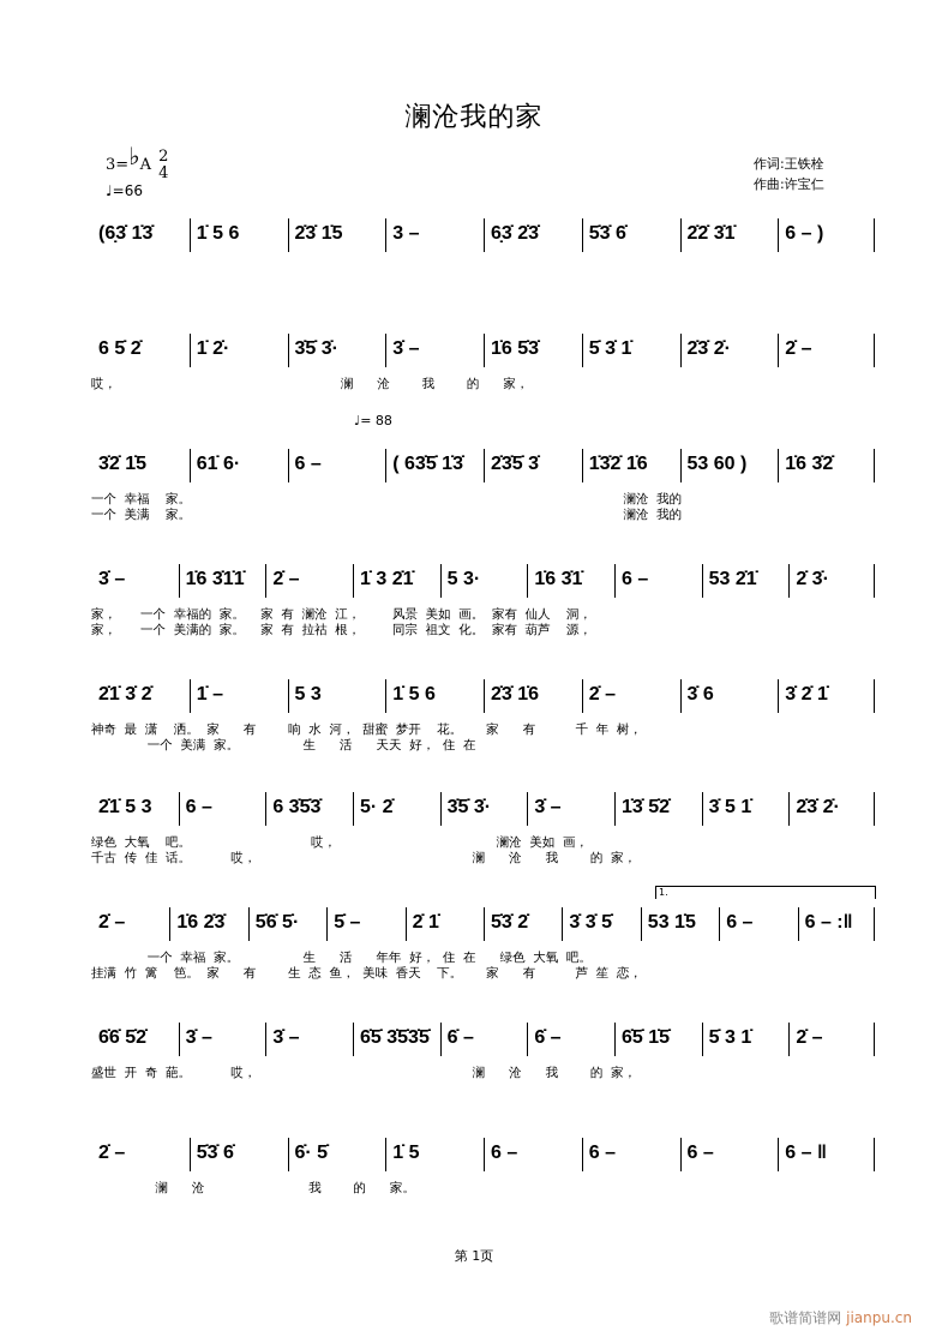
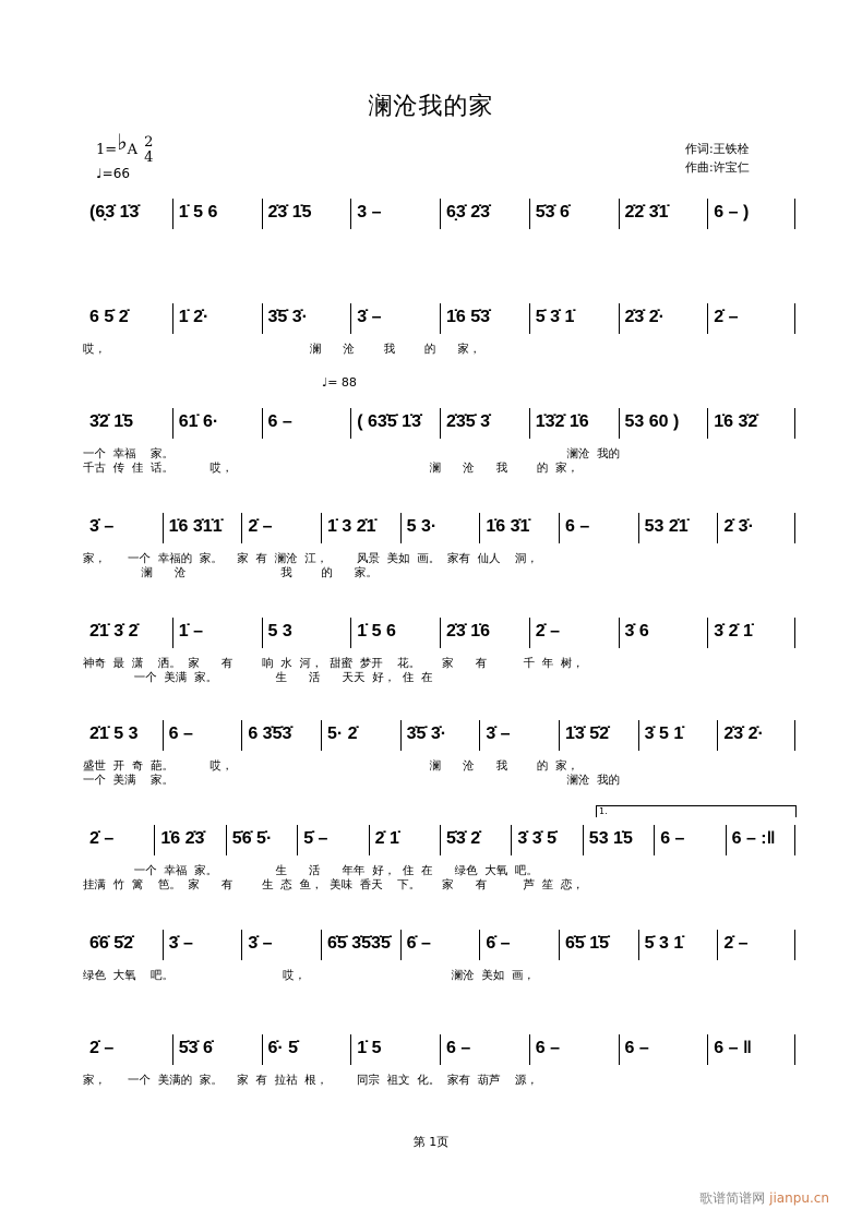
  澜沧我的家
- 3=♭A 2
+ 1=♭A 2
  4
  ♩=66
  作词:王铁栓
  作曲:许宝仁
  ♩= 88
  1.
  (6̣3̇ 1̇3̇
  1̇ 5 6
  2̇3̇ 1̇5
  3 –
  6̣3̇ 2̇3̇
  5̇3̇ 6̇
  2̇2̇ 3̇1̇
  6 – )
  6 5̇ 2̇
  1̇ 2̇·
  3̇5̇ 3̇·
  3̇ –
  1̇6 5̇3̇
  5̇ 3̇ 1̇
  2̇3̇ 2̇·
  2̇ –
  哎， 澜 沧 我 的 家，
  3̇2̇ 1̇5
  61̇ 6·
  6 –
  ( 63̇5̇ 1̇3̇
  2̇3̇5̇ 3̇
  1̇3̇2̇ 1̇6
  53 60 )
  1̇6 3̇2̇
  一个 幸福 家。 澜沧 我的
- 一个 美满 家。 澜沧 我的
+ 千古 传 佳 话。 哎， 澜 沧 我 的 家，
  3̇ –
  1̇6 3̇1̇1̇
  2̇ –
  1̇ 3 2̇1̇
  5 3·
  1̇6 3̇1̇
  6 –
  53 2̇1̇
  2̇ 3̇·
  家， 一个 幸福的 家。 家 有 澜沧 江， 风景 美如 画。 家有 仙人 洞，
- 家， 一个 美满的 家。 家 有 拉祜 根， 同宗 祖文 化。 家有 葫芦 源，
+ 澜 沧 我 的 家。
  2̇1̇ 3̇ 2̇
  1̇ –
  5 3
  1̇ 5 6
  2̇3̇ 1̇6
  2̇ –
  3̇ 6
  3̇ 2̇ 1̇
  神奇 最 潇 洒。 家 有 响 水 河， 甜蜜 梦开 花。 家 有 千 年 树，
  一个 美满 家。 生 活 天天 好， 住 在
  2̇1̇ 5 3
  6 –
  6 3̇5̇3̇
  5· 2̇
  3̇5̇ 3̇·
  3̇ –
  1̇3̇ 5̇2̇
  3̇ 5 1̇
  2̇3̇ 2̇·
- 绿色 大氧 吧。 哎， 澜沧 美如 画，
+ 盛世 开 奇 葩。 哎， 澜 沧 我 的 家，
- 千古 传 佳 话。 哎， 澜 沧 我 的 家，
+ 一个 美满 家。 澜沧 我的
  2̇ –
  1̇6 2̇3̇
  5̇6̇ 5̇·
  5̇ –
  2̇ 1̇
  5̇3̇ 2̇
  3̇ 3̇ 5̇
  53 1̇5
  6 –
  6 – :‖
  一个 幸福 家。 生 活 年年 好， 住 在 绿色 大氧 吧。
  挂满 竹 篱 笆。 家 有 生 态 鱼， 美味 香天 下。 家 有 芦 笙 恋，
  6̇6̇ 5̇2̇
  3̇ –
  3̇ –
  6̇5̇ 3̇5̇3̇5̇
  6̇ –
  6̇ –
  6̇5̇ 1̇5̇
  5̇ 3 1̇
  2̇ –
- 盛世 开 奇 葩。 哎， 澜 沧 我 的 家，
+ 绿色 大氧 吧。 哎， 澜沧 美如 画，
  2̇ –
  5̇3̇ 6̇
  6̇· 5̇
  1̇ 5
  6 –
  6 –
  6 –
  6 – ‖
- 澜 沧 我 的 家。
+ 家， 一个 美满的 家。 家 有 拉祜 根， 同宗 祖文 化。 家有 葫芦 源，
  第 1页
  歌谱简谱网 jianpu.cn
